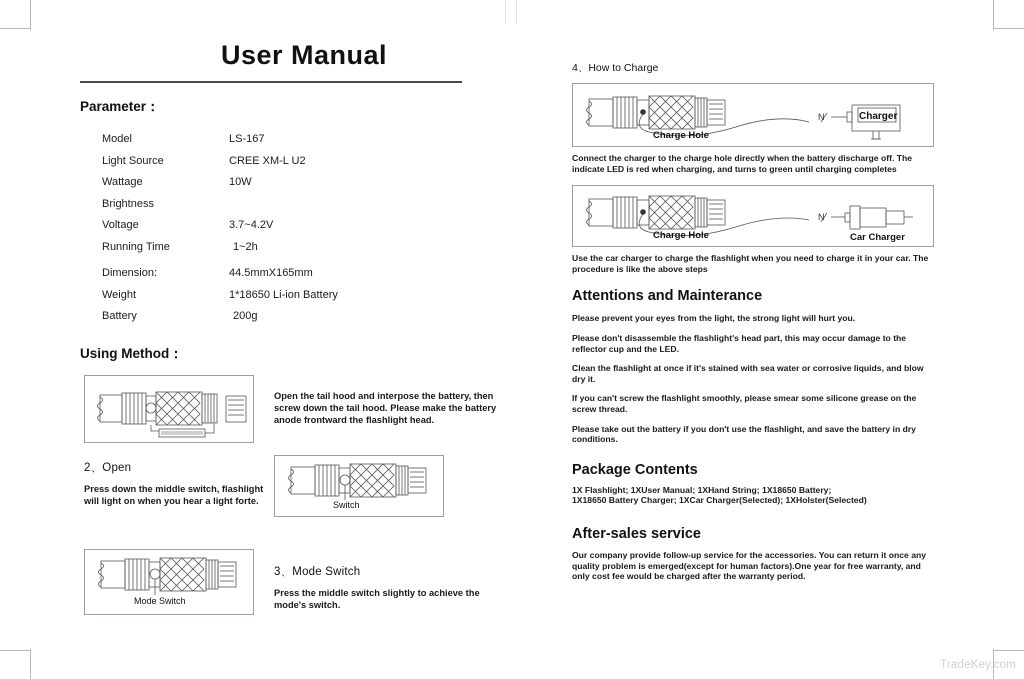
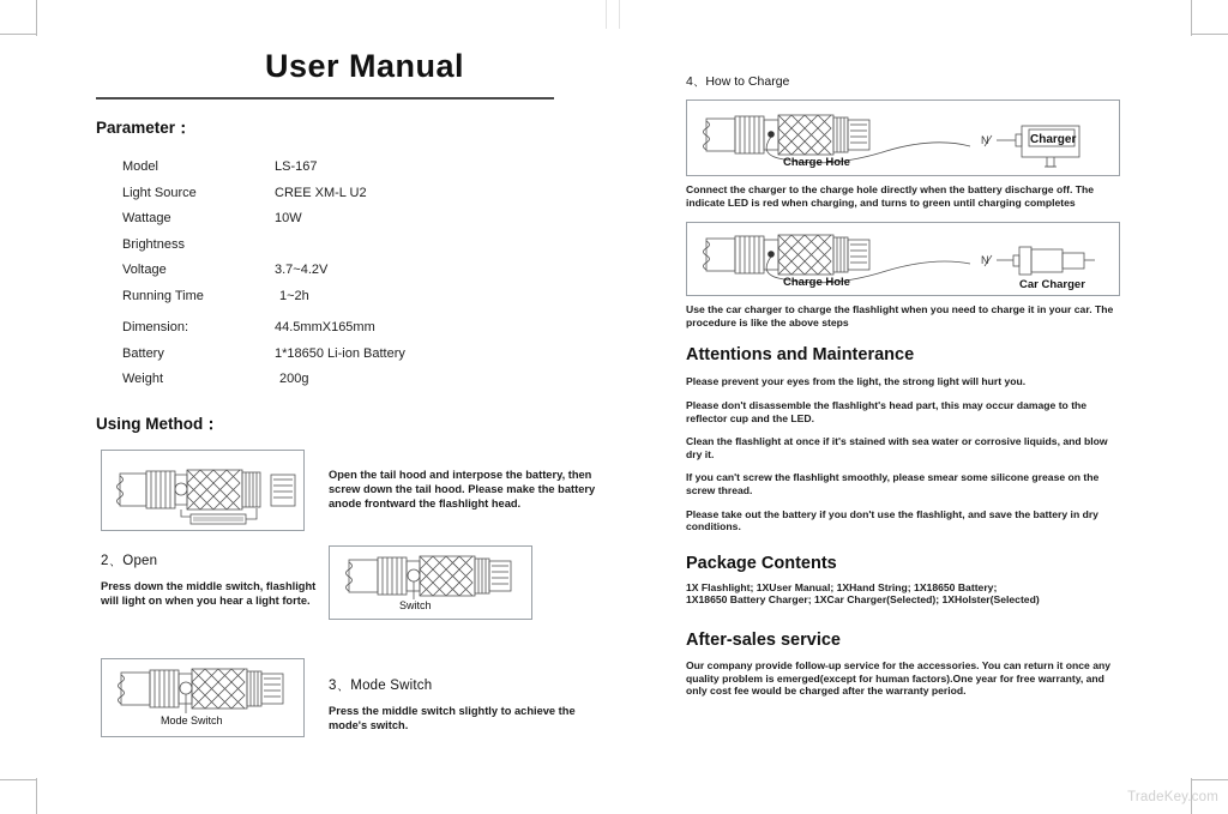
  User Manual
  Parameter：
  Model
  LS-167
  Light Source
  CREE XM-L U2
  Wattage
  10W
  Brightness
  Voltage
  3.7~4.2V
  Running Time
  1~2h
  Dimension:
  44.5mmX165mm
- Weight
+ Battery
  1*18650 Li-ion Battery
- Battery
+ Weight
  200g
  Using Method：
  Open the tail hood and interpose the battery, then screw down the tail hood. Please make the battery anode frontward the flashlight head.
  2、Open
  Press down the middle switch, flashlight will light on when you hear a light forte.
  Switch
  Mode Switch
  3、Mode Switch
  Press the middle switch slightly to achieve the mode's switch.
  4、How to Charge
  Charger
  N
  Charge Hole
  Connect the charger to the charge hole directly when the battery discharge off. The indicate LED is red when charging, and turns to green until charging completes
  Charge Hole
  Car Charger
  N
  Use the car charger to charge the flashlight when you need to charge it in your car. The procedure is like the above steps
  Attentions and Mainterance
  Please prevent your eyes from the light, the strong light will hurt you.
  Please don't disassemble the flashlight's head part, this may occur damage to the reflector cup and the LED.
  Clean the flashlight at once if it's stained with sea water or corrosive liquids, and blow dry it.
  If you can't screw the flashlight smoothly, please smear some silicone grease on the screw thread.
  Please take out the battery if you don't use the flashlight, and save the battery in dry conditions.
  Package Contents
  1X Flashlight; 1XUser Manual; 1XHand String; 1X18650 Battery;
  1X18650 Battery Charger; 1XCar Charger(Selected); 1XHolster(Selected)
  After-sales service
  Our company provide follow-up service for the accessories. You can return it once any quality problem is emerged(except for human factors).One year for free warranty, and only cost fee would be charged after the warranty period.
  TradeKey.com
